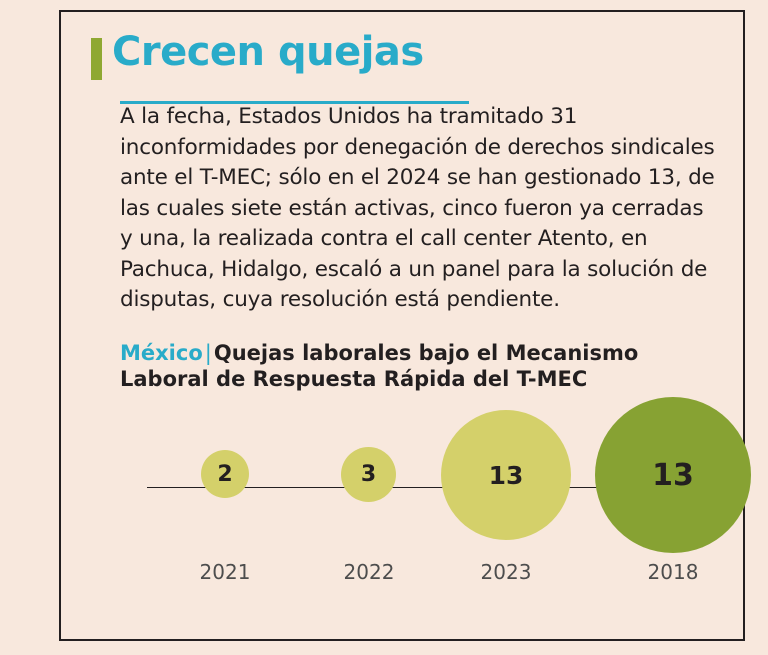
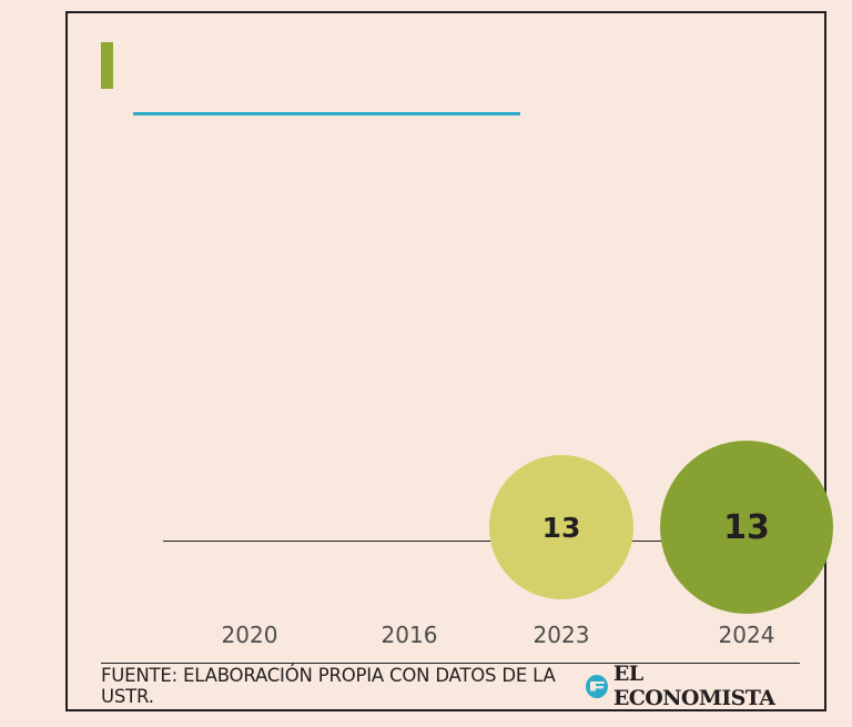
- Crecen quejas
- A la fecha, Estados Unidos ha tramitado 31 inconformidades por denegación de derechos sindicales ante el T-MEC; sólo en el 2024 se han gestionado 13, de las cuales siete están activas, cinco fueron ya cerradas y una, la realizada contra el call center Atento, en Pachuca, Hidalgo, escaló a un panel para la solución de disputas, cuya resolución está pendiente.
- México|Quejas laborales bajo el Mecanismo Laboral de Respuesta Rápida del T-MEC
- 2
- 3
  13
  13
- 2021
+ 2020
- 2022
+ 2016
  2023
- 2018
+ 2024
+ FUENTE: ELABORACIÓN PROPIA CON DATOS DE LA USTR.
+ EL ECONOMISTA
